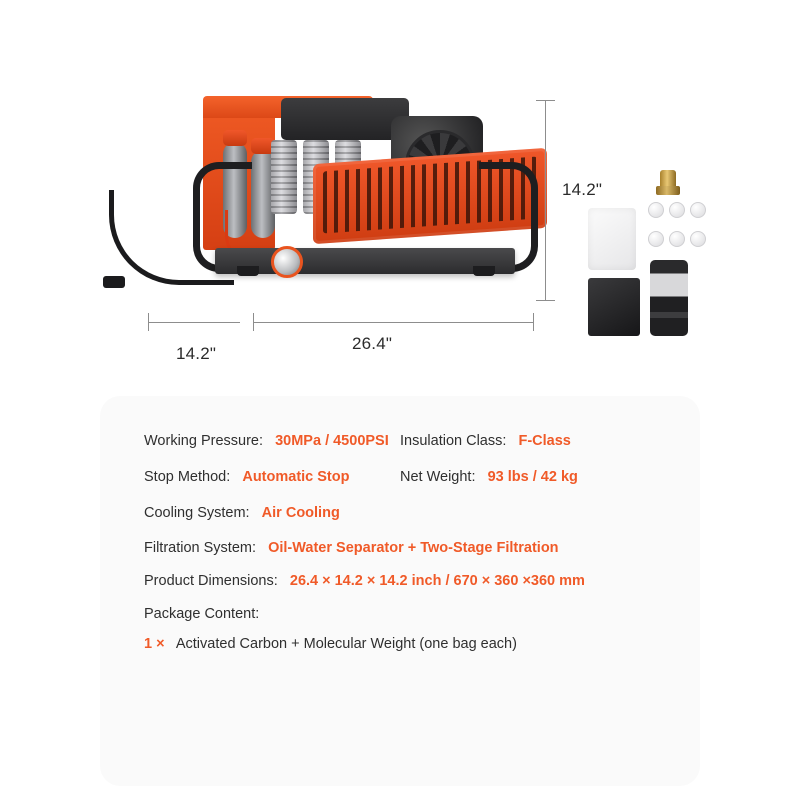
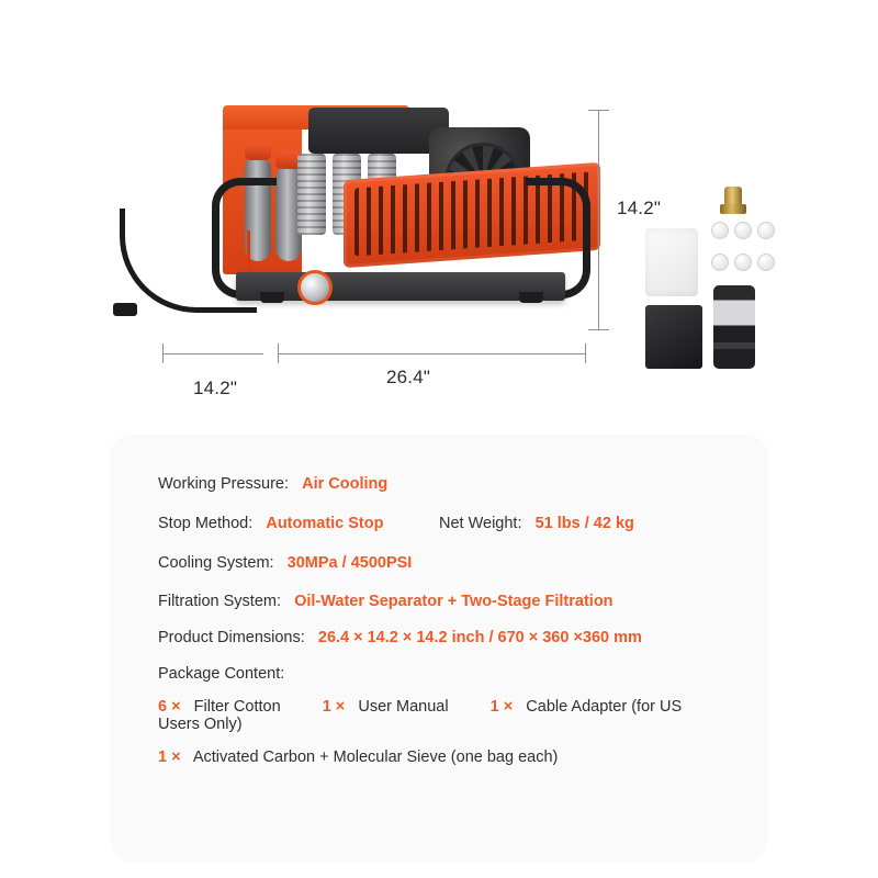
  14.2"
  26.4"
  14.2"
- Working Pressure: 30MPa / 4500PSI
+ Working Pressure: Air Cooling
- Insulation Class: F-Class
  Stop Method: Automatic Stop
- Net Weight: 93 lbs / 42 kg
+ Net Weight: 51 lbs / 42 kg
- Cooling System: Air Cooling
+ Cooling System: 30MPa / 4500PSI
  Filtration System: Oil-Water Separator + Two-Stage Filtration
  Product Dimensions: 26.4 × 14.2 × 14.2 inch / 670 × 360 ×360 mm
  Package Content:
+ 6 × Filter Cotton 1 × User Manual 1 × Cable Adapter (for US Users Only)
- 1 × Activated Carbon + Molecular Weight (one bag each)
+ 1 × Activated Carbon + Molecular Sieve (one bag each)
